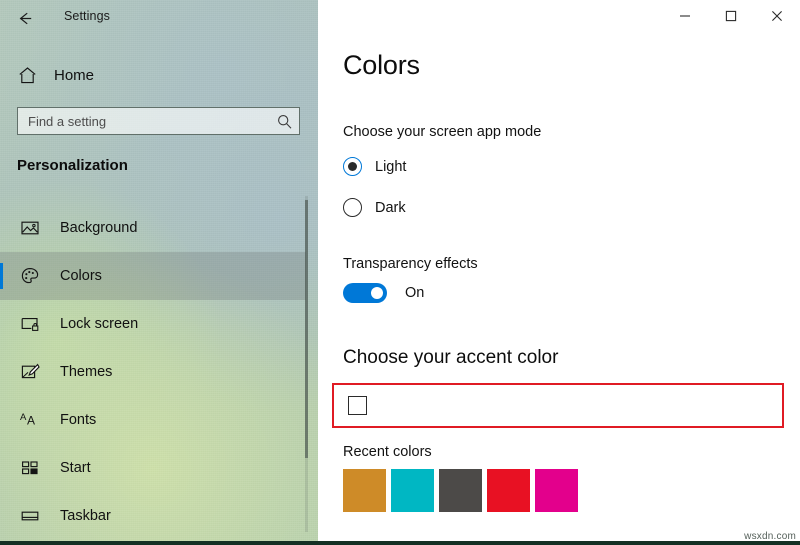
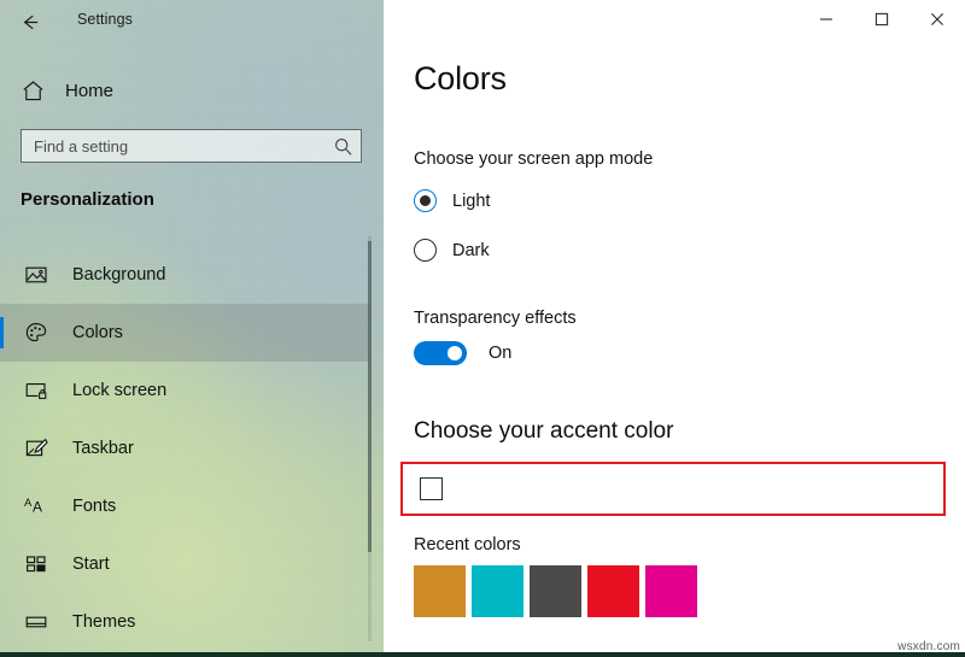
  Settings
  Home
  Find a setting
  Personalization
  Background
  Colors
  Lock screen
- Themes
+ Taskbar
  A
  A
  Fonts
  Start
- Taskbar
+ Themes
  Colors
  Choose your screen app mode
  Light
  Dark
  Transparency effects
  On
  Choose your accent color
  Recent colors
  wsxdn.com
